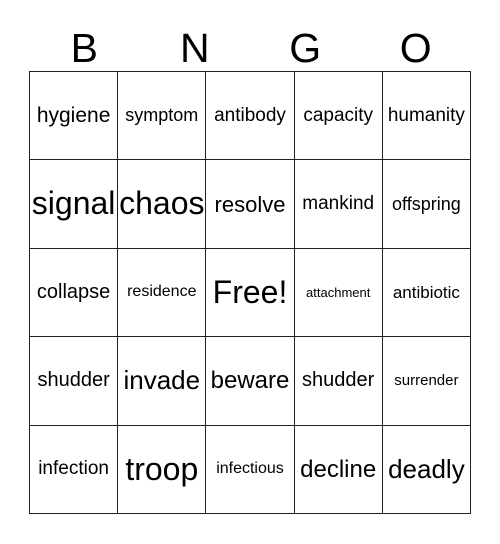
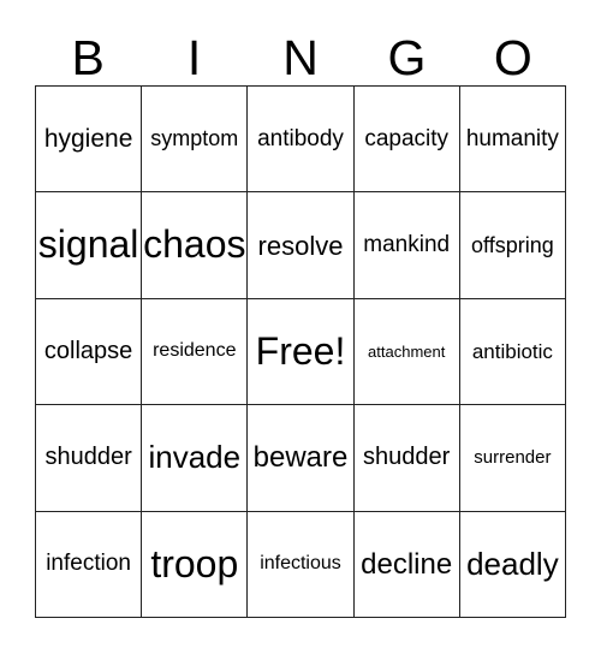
  B
+ I
  N
  G
  O
  hygiene
  symptom
  antibody
  capacity
  humanity
  signal
  chaos
  resolve
  mankind
  offspring
  collapse
  residence
  Free!
  attachment
  antibiotic
  shudder
  invade
  beware
  shudder
  surrender
  infection
  troop
  infectious
  decline
  deadly
